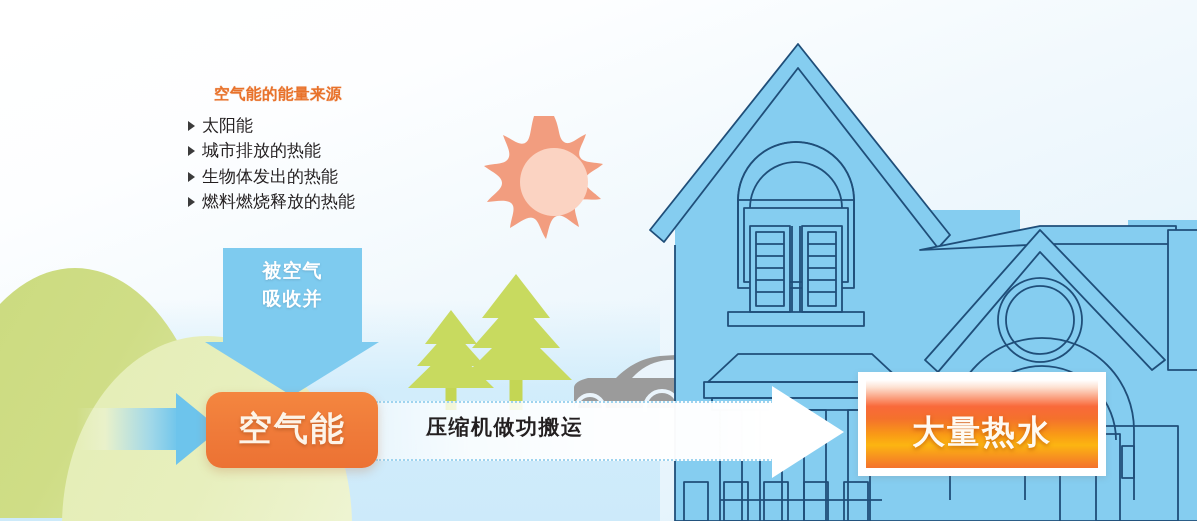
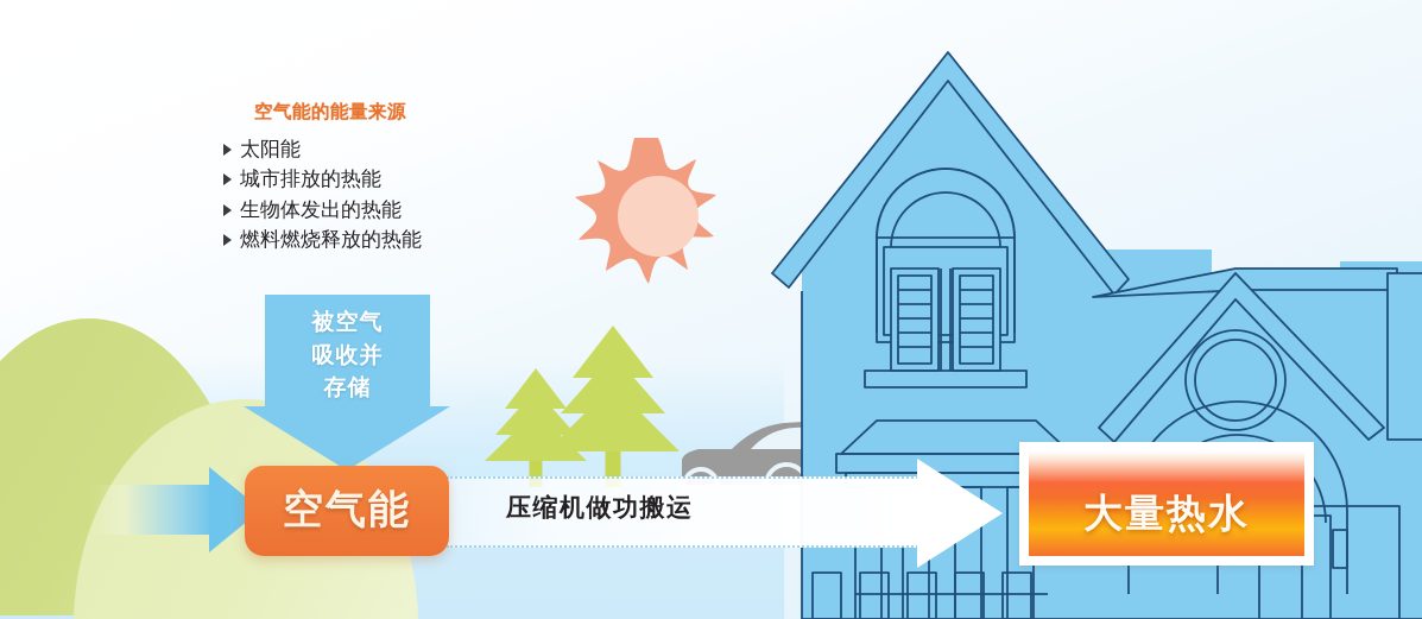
  空气能的能量来源
  太阳能
  城市排放的热能
  生物体发出的热能
  燃料燃烧释放的热能
  被空气
  吸收并
+ 存储
  压缩机做功搬运
  空气能
  大量热水
